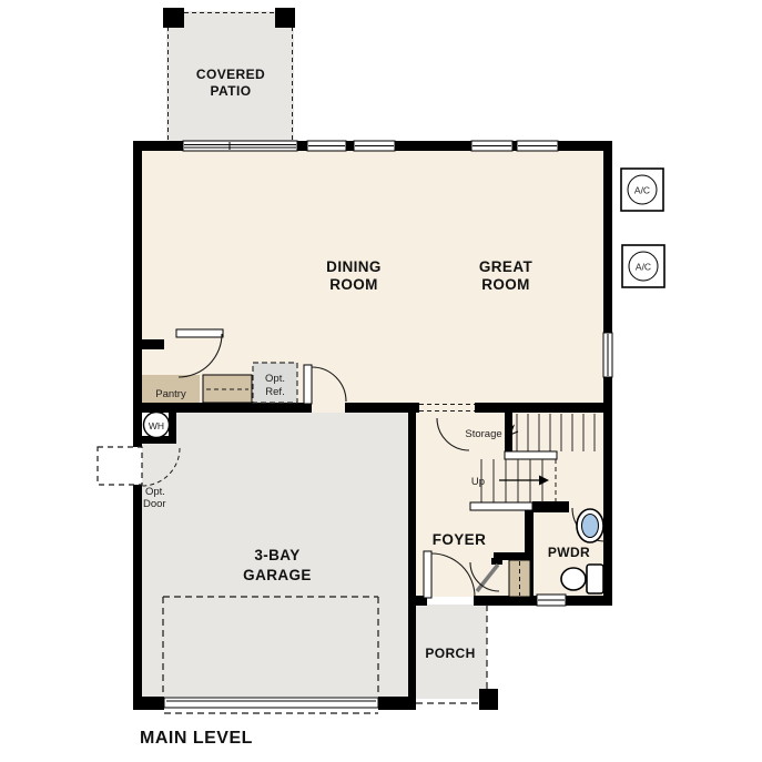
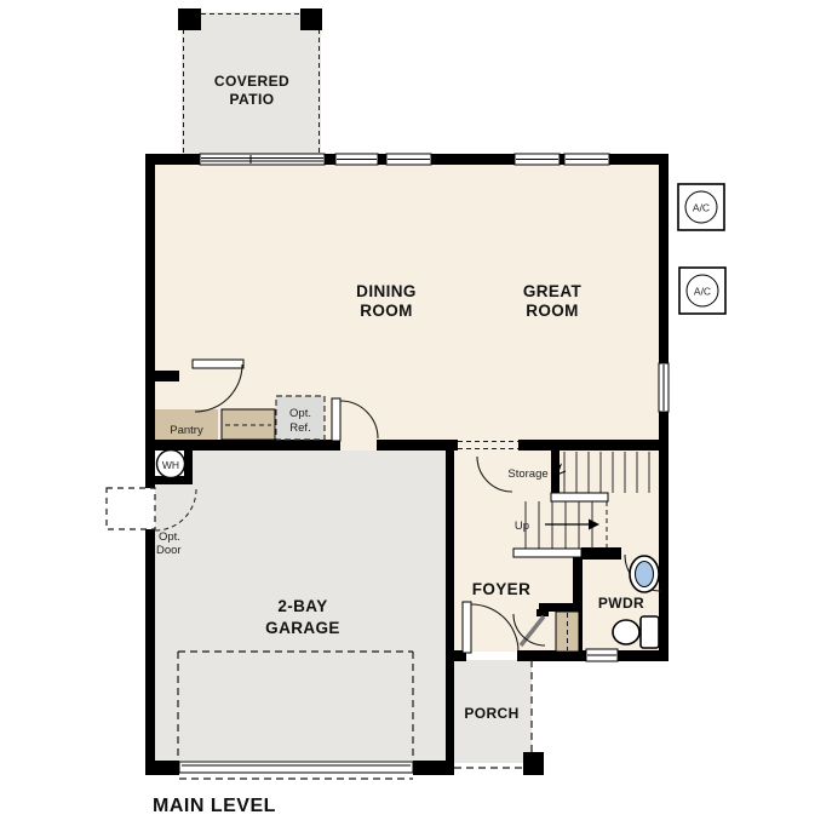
  COVERED
  PATIO
  Pantry
  Opt.
  Ref.
  DINING
  ROOM
  GREAT
  ROOM
  A/C
  A/C
  Up
  Storage
  PWDR
  FOYER
- 3-BAY
+ 2-BAY
  GARAGE
  WH
  Opt.
  Door
  PORCH
  MAIN LEVEL
